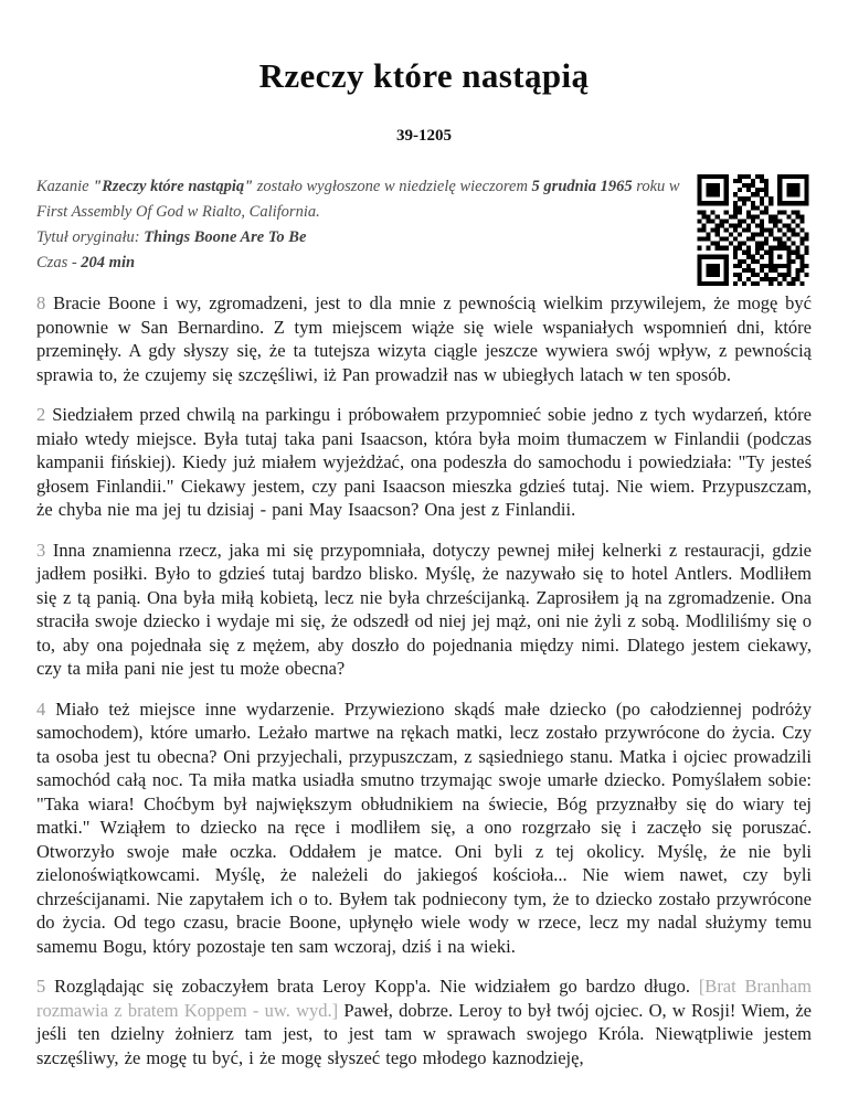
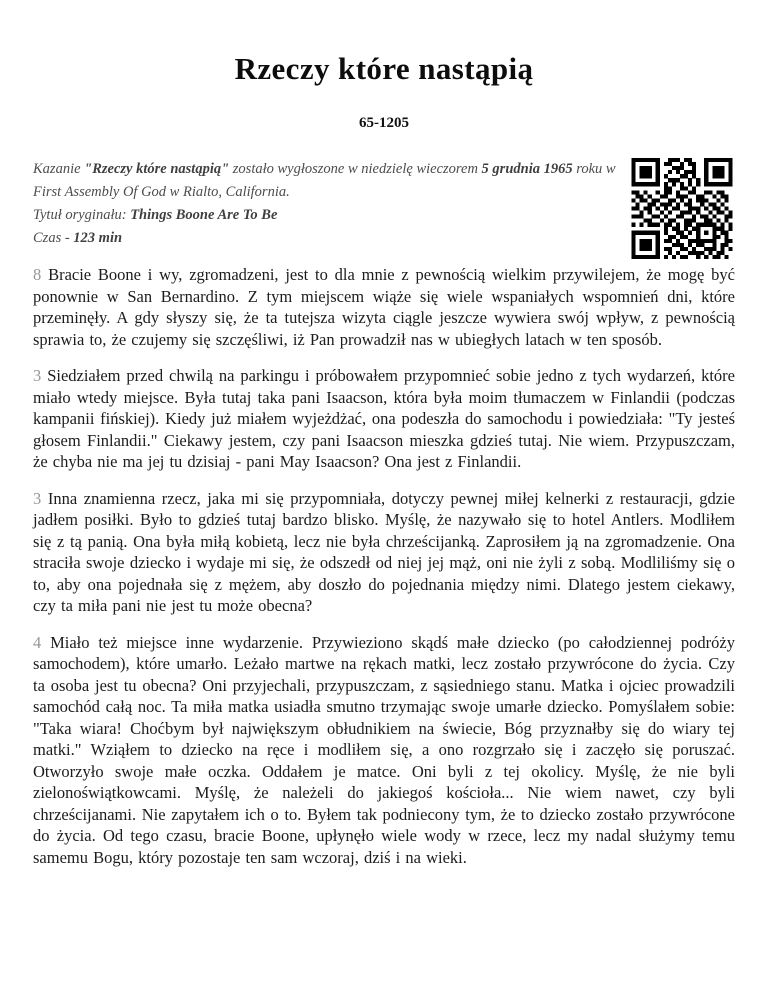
  Rzeczy które nastąpią
- 39-1205
+ 65-1205
  Kazanie "Rzeczy które nastąpią" zostało wygłoszone w niedzielę wieczorem 5 grudnia 1965 roku w First Assembly Of God w Rialto, California.
  Tytuł oryginału: Things Boone Are To Be
- Czas - 204 min
+ Czas - 123 min
  8 Bracie Boone i wy, zgromadzeni, jest to dla mnie z pewnością wielkim przywilejem, że mogę być ponownie w San Bernardino. Z tym miejscem wiąże się wiele wspaniałych wspomnień dni, które przeminęły. A gdy słyszy się, że ta tutejsza wizyta ciągle jeszcze wywiera swój wpływ, z pewnością sprawia to, że czujemy się szczęśliwi, iż Pan prowadził nas w ubiegłych latach w ten sposób.
- 2 Siedziałem przed chwilą na parkingu i próbowałem przypomnieć sobie jedno z tych wydarzeń, które miało wtedy miejsce. Była tutaj taka pani Isaacson, która była moim tłumaczem w Finlandii (podczas kampanii fińskiej). Kiedy już miałem wyjeżdżać, ona podeszła do samochodu i powiedziała: "Ty jesteś głosem Finlandii." Ciekawy jestem, czy pani Isaacson mieszka gdzieś tutaj. Nie wiem. Przypuszczam, że chyba nie ma jej tu dzisiaj - pani May Isaacson? Ona jest z Finlandii.
+ 3 Siedziałem przed chwilą na parkingu i próbowałem przypomnieć sobie jedno z tych wydarzeń, które miało wtedy miejsce. Była tutaj taka pani Isaacson, która była moim tłumaczem w Finlandii (podczas kampanii fińskiej). Kiedy już miałem wyjeżdżać, ona podeszła do samochodu i powiedziała: "Ty jesteś głosem Finlandii." Ciekawy jestem, czy pani Isaacson mieszka gdzieś tutaj. Nie wiem. Przypuszczam, że chyba nie ma jej tu dzisiaj - pani May Isaacson? Ona jest z Finlandii.
  3 Inna znamienna rzecz, jaka mi się przypomniała, dotyczy pewnej miłej kelnerki z restauracji, gdzie jadłem posiłki. Było to gdzieś tutaj bardzo blisko. Myślę, że nazywało się to hotel Antlers. Modliłem się z tą panią. Ona była miłą kobietą, lecz nie była chrześcijanką. Zaprosiłem ją na zgromadzenie. Ona straciła swoje dziecko i wydaje mi się, że odszedł od niej jej mąż, oni nie żyli z sobą. Modliliśmy się o to, aby ona pojednała się z mężem, aby doszło do pojednania między nimi. Dlatego jestem ciekawy, czy ta miła pani nie jest tu może obecna?
  4 Miało też miejsce inne wydarzenie. Przywieziono skądś małe dziecko (po całodziennej podróży samochodem), które umarło. Leżało martwe na rękach matki, lecz zostało przywrócone do życia. Czy ta osoba jest tu obecna? Oni przyjechali, przypuszczam, z sąsiedniego stanu. Matka i ojciec prowadzili samochód całą noc. Ta miła matka usiadła smutno trzymając swoje umarłe dziecko. Pomyślałem sobie: "Taka wiara! Choćbym był największym obłudnikiem na świecie, Bóg przyznałby się do wiary tej matki." Wziąłem to dziecko na ręce i modliłem się, a ono rozgrzało się i zaczęło się poruszać. Otworzyło swoje małe oczka. Oddałem je matce. Oni byli z tej okolicy. Myślę, że nie byli zielonoświątkowcami. Myślę, że należeli do jakiegoś kościoła... Nie wiem nawet, czy byli chrześcijanami. Nie zapytałem ich o to. Byłem tak podniecony tym, że to dziecko zostało przywrócone do życia. Od tego czasu, bracie Boone, upłynęło wiele wody w rzece, lecz my nadal służymy temu samemu Bogu, który pozostaje ten sam wczoraj, dziś i na wieki.
- 5 Rozglądając się zobaczyłem brata Leroy Kopp'a. Nie widziałem go bardzo długo. [Brat Branham rozmawia z bratem Koppem - uw. wyd.] Paweł, dobrze. Leroy to był twój ojciec. O, w Rosji! Wiem, że jeśli ten dzielny żołnierz tam jest, to jest tam w sprawach swojego Króla. Niewątpliwie jestem szczęśliwy, że mogę tu być, i że mogę słyszeć tego młodego kaznodzieję,
